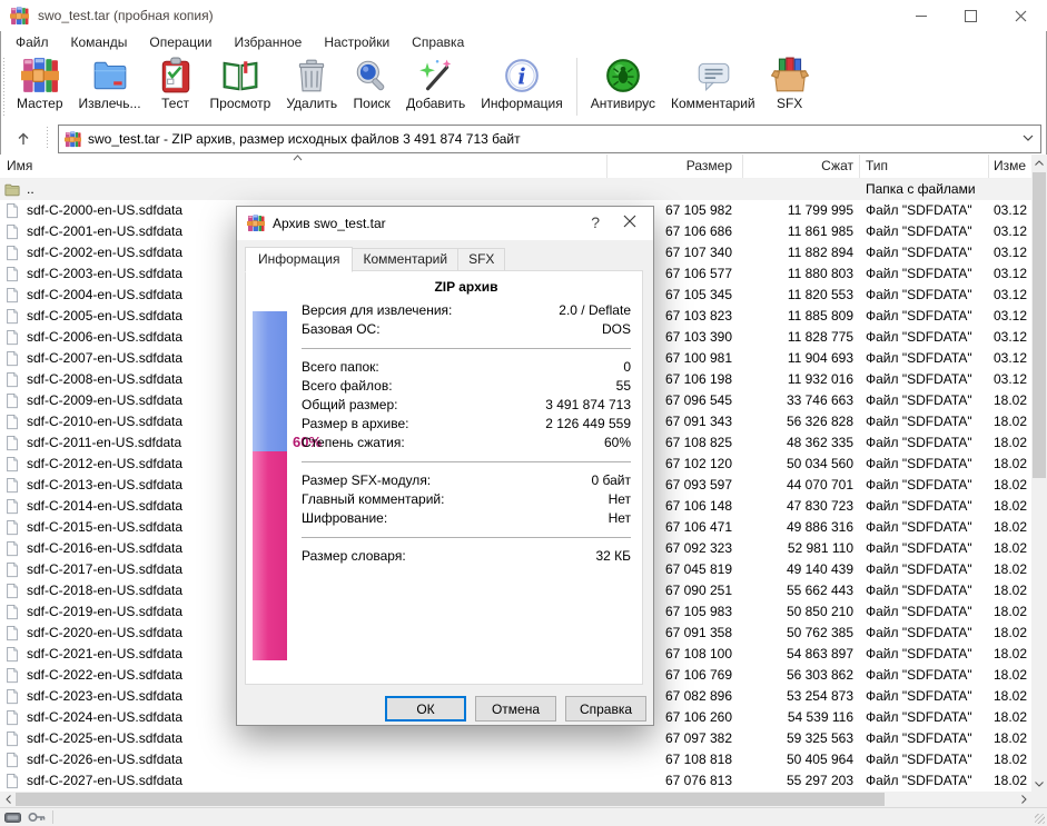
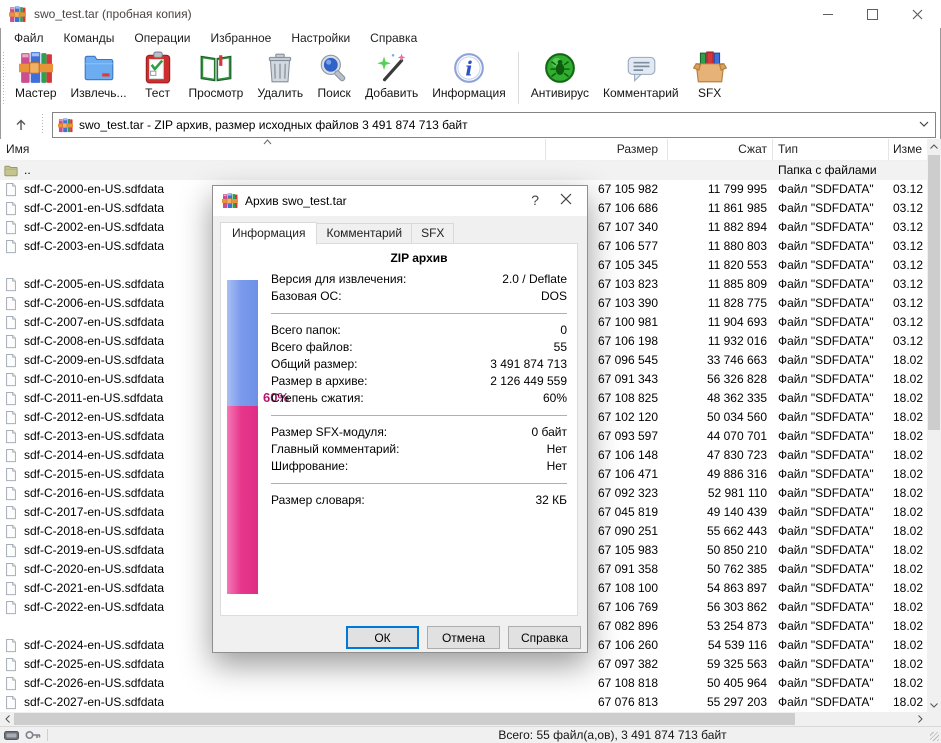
  swo_test.tar (пробная копия)
  Файл
  Команды
  Операции
  Избранное
  Настройки
  Справка
  Мастер
  Извлечь...
  Тест
  Просмотр
  Удалить
  Поиск
  Добавить
  i
  Информация
  Антивирус
  Комментарий
  SFX
  swo_test.tar - ZIP архив, размер исходных файлов 3 491 874 713 байт
  Имя
  Размер
  Сжат
  Тип
  Изме
  ..
  Папка с файлами
  sdf-C-2000-en-US.sdfdata
  67 105 982
  11 799 995
  Файл "SDFDATA"
  03.12
  sdf-C-2001-en-US.sdfdata
  67 106 686
  11 861 985
  Файл "SDFDATA"
  03.12
  sdf-C-2002-en-US.sdfdata
  67 107 340
  11 882 894
  Файл "SDFDATA"
  03.12
  sdf-C-2003-en-US.sdfdata
  67 106 577
  11 880 803
  Файл "SDFDATA"
  03.12
- sdf-C-2004-en-US.sdfdata
  67 105 345
  11 820 553
  Файл "SDFDATA"
  03.12
  sdf-C-2005-en-US.sdfdata
  67 103 823
  11 885 809
  Файл "SDFDATA"
  03.12
  sdf-C-2006-en-US.sdfdata
  67 103 390
  11 828 775
  Файл "SDFDATA"
  03.12
  sdf-C-2007-en-US.sdfdata
  67 100 981
  11 904 693
  Файл "SDFDATA"
  03.12
  sdf-C-2008-en-US.sdfdata
  67 106 198
  11 932 016
  Файл "SDFDATA"
  03.12
  sdf-C-2009-en-US.sdfdata
  67 096 545
  33 746 663
  Файл "SDFDATA"
  18.02
  sdf-C-2010-en-US.sdfdata
  67 091 343
  56 326 828
  Файл "SDFDATA"
  18.02
  sdf-C-2011-en-US.sdfdata
  67 108 825
  48 362 335
  Файл "SDFDATA"
  18.02
  sdf-C-2012-en-US.sdfdata
  67 102 120
  50 034 560
  Файл "SDFDATA"
  18.02
  sdf-C-2013-en-US.sdfdata
  67 093 597
  44 070 701
  Файл "SDFDATA"
  18.02
  sdf-C-2014-en-US.sdfdata
  67 106 148
  47 830 723
  Файл "SDFDATA"
  18.02
  sdf-C-2015-en-US.sdfdata
  67 106 471
  49 886 316
  Файл "SDFDATA"
  18.02
  sdf-C-2016-en-US.sdfdata
  67 092 323
  52 981 110
  Файл "SDFDATA"
  18.02
  sdf-C-2017-en-US.sdfdata
  67 045 819
  49 140 439
  Файл "SDFDATA"
  18.02
  sdf-C-2018-en-US.sdfdata
  67 090 251
  55 662 443
  Файл "SDFDATA"
  18.02
  sdf-C-2019-en-US.sdfdata
  67 105 983
  50 850 210
  Файл "SDFDATA"
  18.02
  sdf-C-2020-en-US.sdfdata
  67 091 358
  50 762 385
  Файл "SDFDATA"
  18.02
  sdf-C-2021-en-US.sdfdata
  67 108 100
  54 863 897
  Файл "SDFDATA"
  18.02
  sdf-C-2022-en-US.sdfdata
  67 106 769
  56 303 862
  Файл "SDFDATA"
  18.02
- sdf-C-2023-en-US.sdfdata
  67 082 896
  53 254 873
  Файл "SDFDATA"
  18.02
  sdf-C-2024-en-US.sdfdata
  67 106 260
  54 539 116
  Файл "SDFDATA"
  18.02
  sdf-C-2025-en-US.sdfdata
  67 097 382
  59 325 563
  Файл "SDFDATA"
  18.02
  sdf-C-2026-en-US.sdfdata
  67 108 818
  50 405 964
  Файл "SDFDATA"
  18.02
  sdf-C-2027-en-US.sdfdata
  67 076 813
  55 297 203
  Файл "SDFDATA"
  18.02
+ Всего: 55 файл(а,ов), 3 491 874 713 байт
  Архив swo_test.tar
  ?
  Информация
  Комментарий
  SFX
  60%
  ZIP архив
  Версия для извлечения:
  2.0 / Deflate
  Базовая ОС:
  DOS
  Всего папок:
  0
  Всего файлов:
  55
  Общий размер:
  3 491 874 713
  Размер в архиве:
  2 126 449 559
  Степень сжатия:
  60%
  Размер SFX-модуля:
  0 байт
  Главный комментарий:
  Нет
  Шифрование:
  Нет
  Размер словаря:
  32 КБ
  ОК
  Отмена
  Справка
